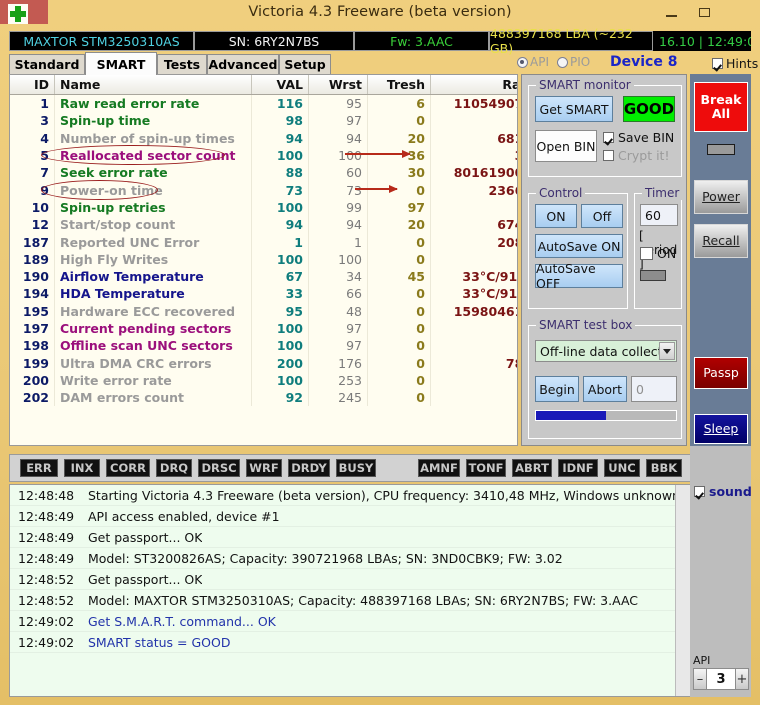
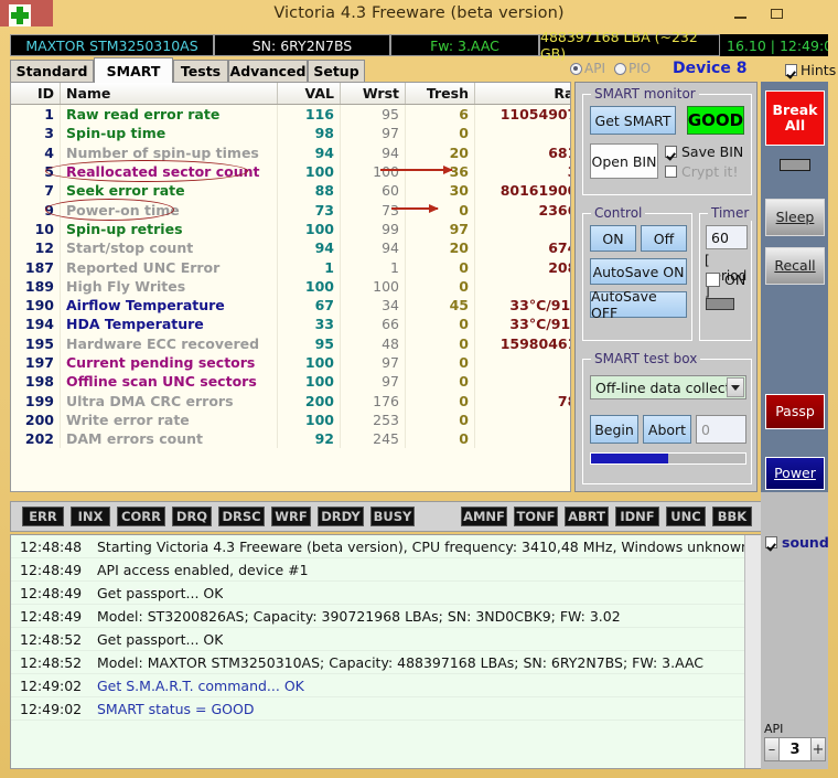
  Victoria 4.3 Freeware (beta version)
  MAXTOR STM3250310AS
  SN: 6RY2N7BS
  Fw: 3.AAC
  488397168 LBA (~232 GB)
  16.10 | 12:49:
  Standard
  SMART
  Tests
  Advanced
  Setup
  API
  PIO
  Device 8
  Hints
  ID	Name	VAL	Wrst	Tresh	Ra
  1	Raw read error rate	116	95	6	1105490
  3	Spin-up time	98	97	0
  4	Number of spin-up times	94	94	20	68
  5	Reallocated sector count	100	100	36
  7	Seek error rate	88	60	30	8016190
  9	Power-on time	73	73	0	236
  10	Spin-up retries	100	99	97
  12	Start/stop count	94	94	20	67
  187	Reported UNC Error	1	1	0	20
  189	High Fly Writes	100	100	0
  190	Airflow Temperature	67	34	45	33°C/91
  194	HDA Temperature	33	66	0	33°C/91
  195	Hardware ECC recovered	95	48	0	1598046
  197	Current pending sectors	100	97	0
  198	Offline scan UNC sectors	100	97	0
  199	Ultra DMA CRC errors	200	176	0	7
  200	Write error rate	100	253	0
  202	DAM errors count	92	245	0
  SMART monitor
  Get SMART
  GOOD
  Open BIN
  Save BIN
  Crypt it!
  Control
  ON
  Off
  AutoSave ON
  AutoSave OFF
  Timer
  60
  [ riod ]
  ON
  SMART test box
  Off-line data collec
  Begin
  Abort
  0
  Break
  All
- Power
+ Sleep
  Recall
  Passp
- Sleep
+ Power
  ERR
  INX
  CORR
  DRQ
  DRSC
  WRF
  DRDY
  BUSY
  AMNF
  TONF
  ABRT
  IDNF
  UNC
  BBK
  12:48:48
  Starting Victoria 4.3 Freeware (beta version), CPU frequency: 3410,48 MHz, Windows unknow
  12:48:49
  API access enabled, device #1
  12:48:49
  Get passport... OK
  12:48:49
  Model: ST3200826AS; Capacity: 390721968 LBAs; SN: 3ND0CBK9; FW: 3.02
  12:48:52
  Get passport... OK
  12:48:52
  Model: MAXTOR STM3250310AS; Capacity: 488397168 LBAs; SN: 6RY2N7BS; FW: 3.AAC
  12:49:02
  Get S.M.A.R.T. command... OK
  12:49:02
  SMART status = GOOD
  sound
  –
  3
  +
